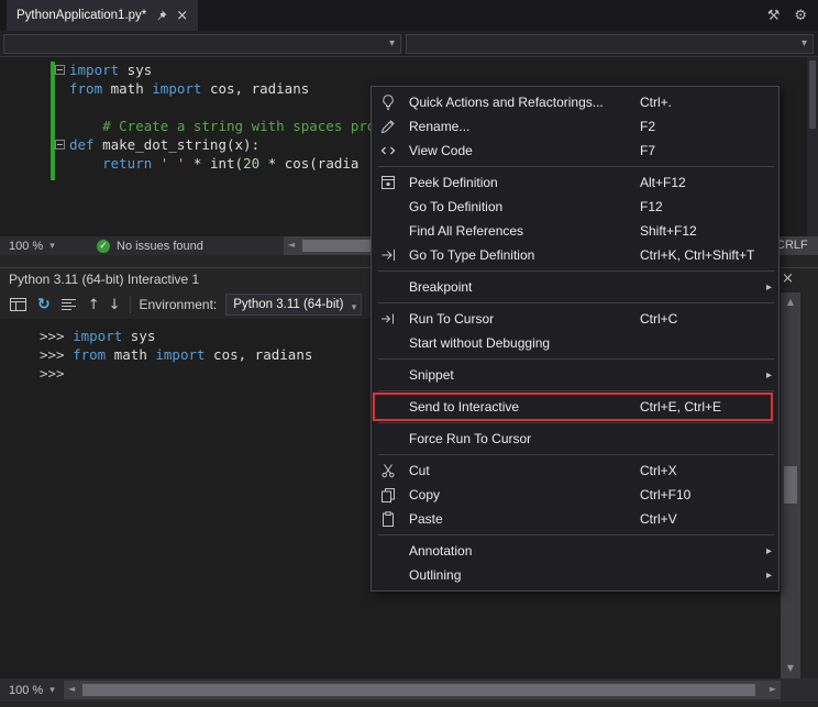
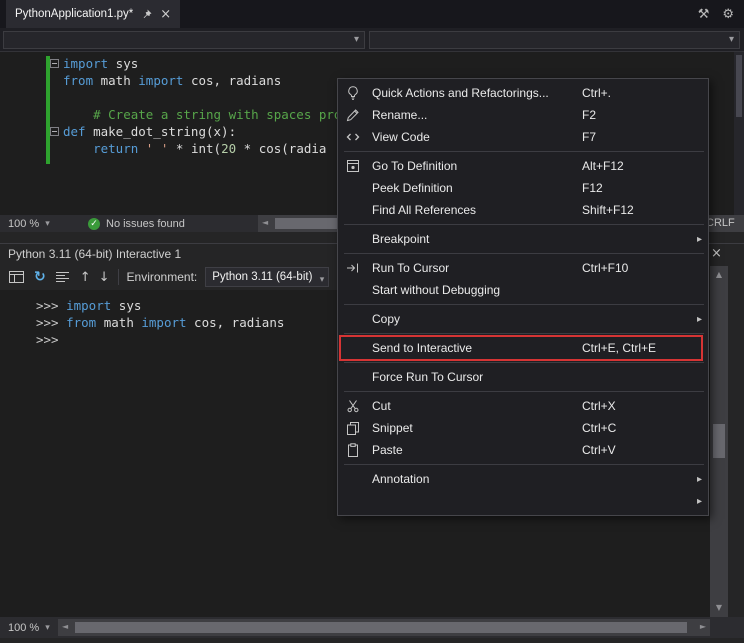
  PythonApplication1.py*
  ×
  ⚒
  ⚙
  ▾
  ▾
  import sys
  from math import cos, radians
  # Create a string with spaces pr
  def make_dot_string(x):
  return ' ' * int(20 * cos(radia
  100 %
  ▾
  ✓
  No issues found
  ◄
  CRLF
  Python 3.11 (64-bit) Interactive 1
  ×
  ↻
  ↑
  ↓
  Environment:
  Python 3.11 (64-bit)
  ▾
  >>> import sys
  >>> from math import cos, radians
  >>>
  ▲
  ▼
  100 %
  ▾
  ◄
  ►
  Quick Actions and Refactorings...
  Ctrl+.
  Rename...
  F2
  View Code
  F7
- Peek Definition
+ Go To Definition
  Alt+F12
- Go To Definition
+ Peek Definition
  F12
  Find All References
  Shift+F12
- Go To Type Definition
- Ctrl+K, Ctrl+Shift+T
  Breakpoint
  ▸
  Run To Cursor
- Ctrl+C
+ Ctrl+F10
  Start without Debugging
- Snippet
+ Copy
  ▸
  Send to Interactive
  Ctrl+E, Ctrl+E
  Force Run To Cursor
  Cut
  Ctrl+X
- Copy
+ Snippet
- Ctrl+F10
+ Ctrl+C
  Paste
  Ctrl+V
  Annotation
  ▸
- Outlining
  ▸
